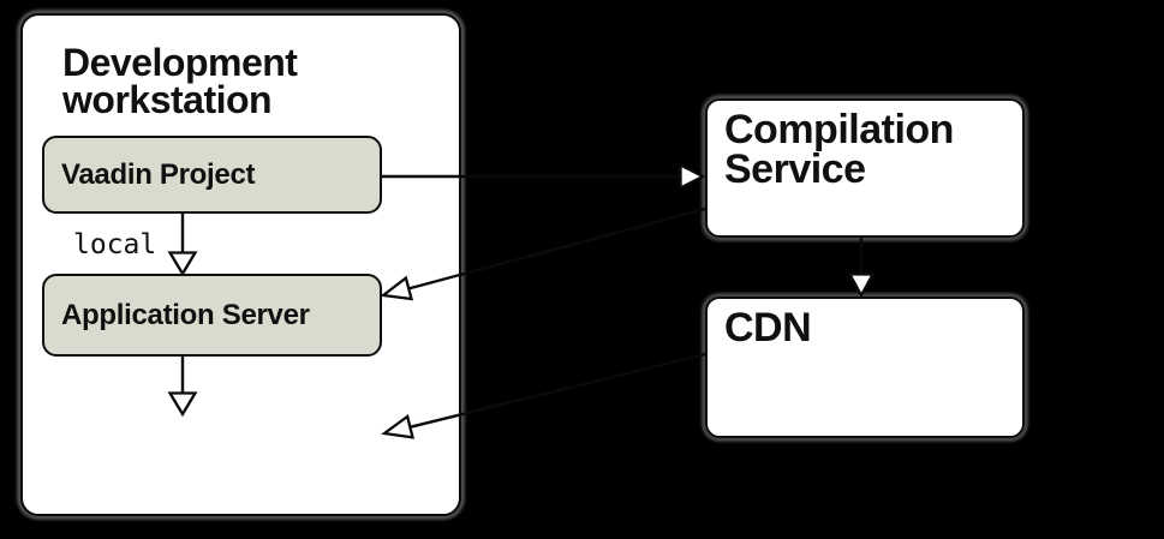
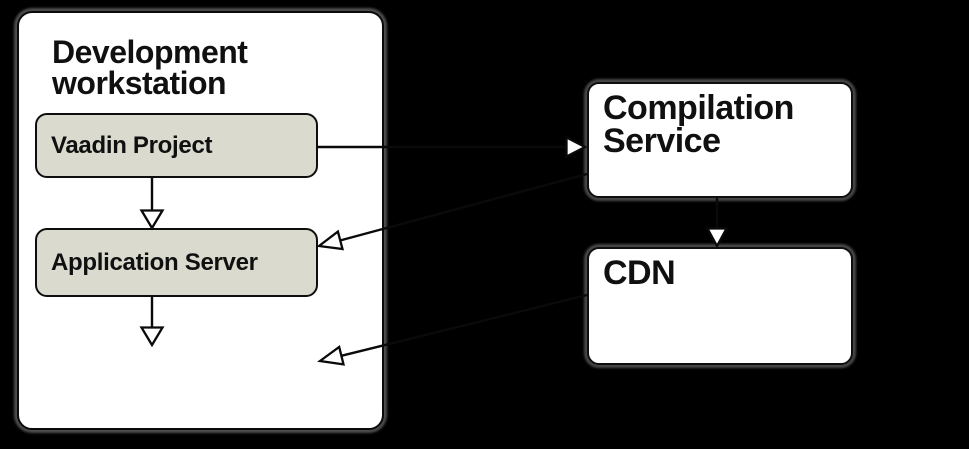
  Development workstation
  Vaadin Project
  Application Server
  Compilation Service
  CDN
- local
